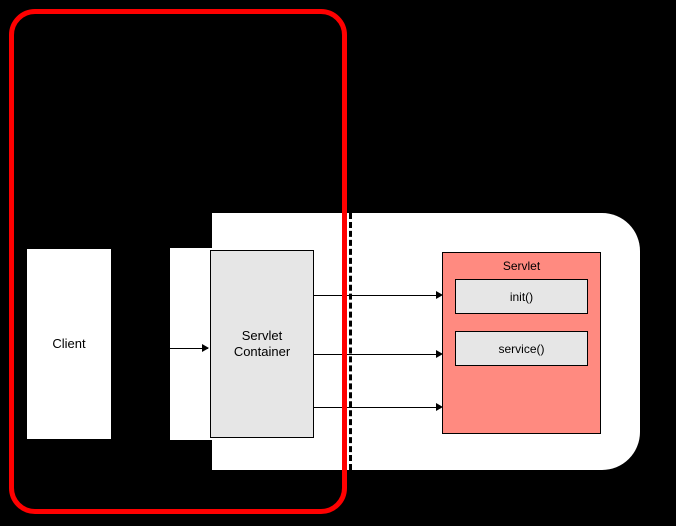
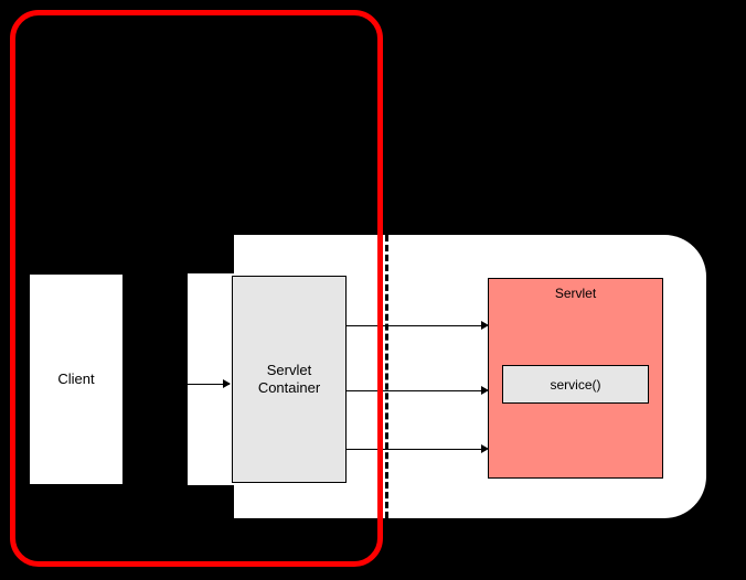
  Client
  Servlet
  Container
  Servlet
- init()
  service()
